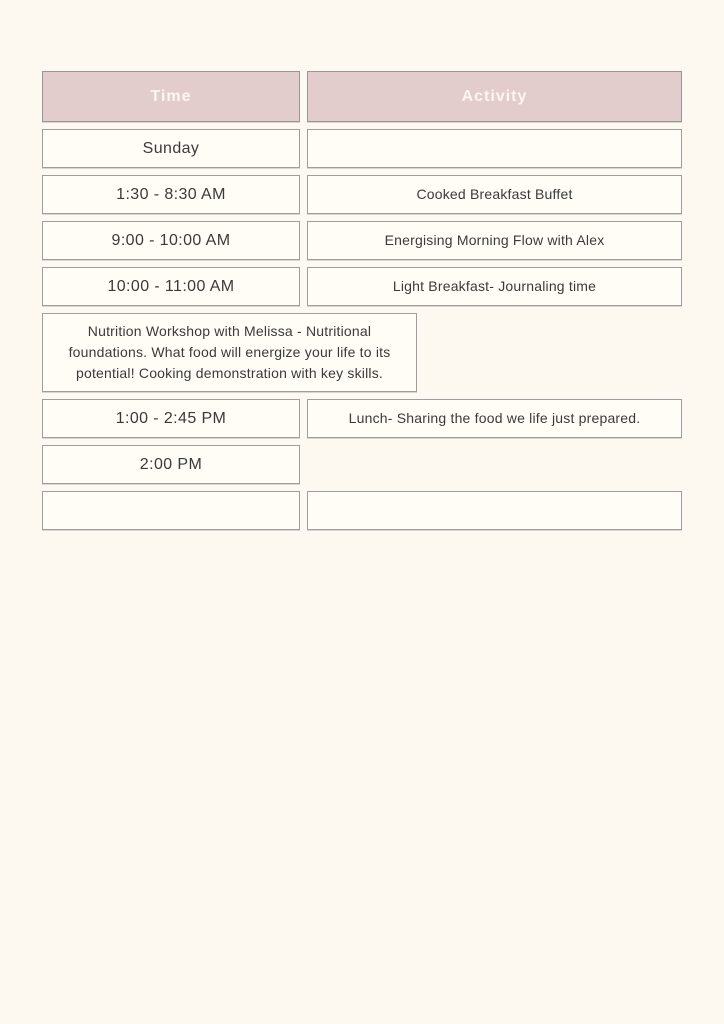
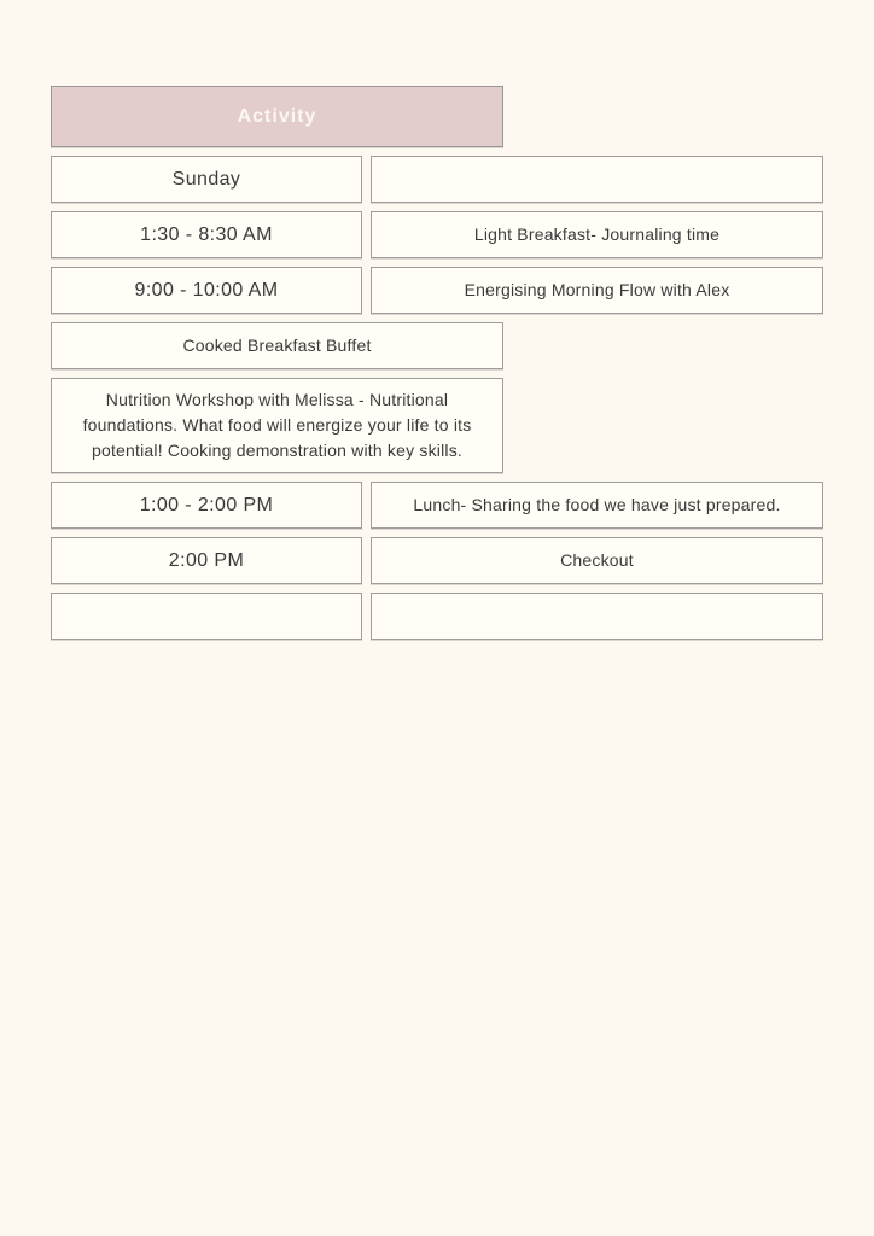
- Time
  Activity
  Sunday
  1:30 - 8:30 AM
- Cooked Breakfast Buffet
+ Light Breakfast- Journaling time
  9:00 - 10:00 AM
  Energising Morning Flow with Alex
- 10:00 - 11:00 AM
- Light Breakfast- Journaling time
+ Cooked Breakfast Buffet
  Nutrition Workshop with Melissa - Nutritional foundations. What food will energize your life to its potential! Cooking demonstration with key skills.
- 1:00 - 2:45 PM
+ 1:00 - 2:00 PM
- Lunch- Sharing the food we life just prepared.
+ Lunch- Sharing the food we have just prepared.
  2:00 PM
+ Checkout
